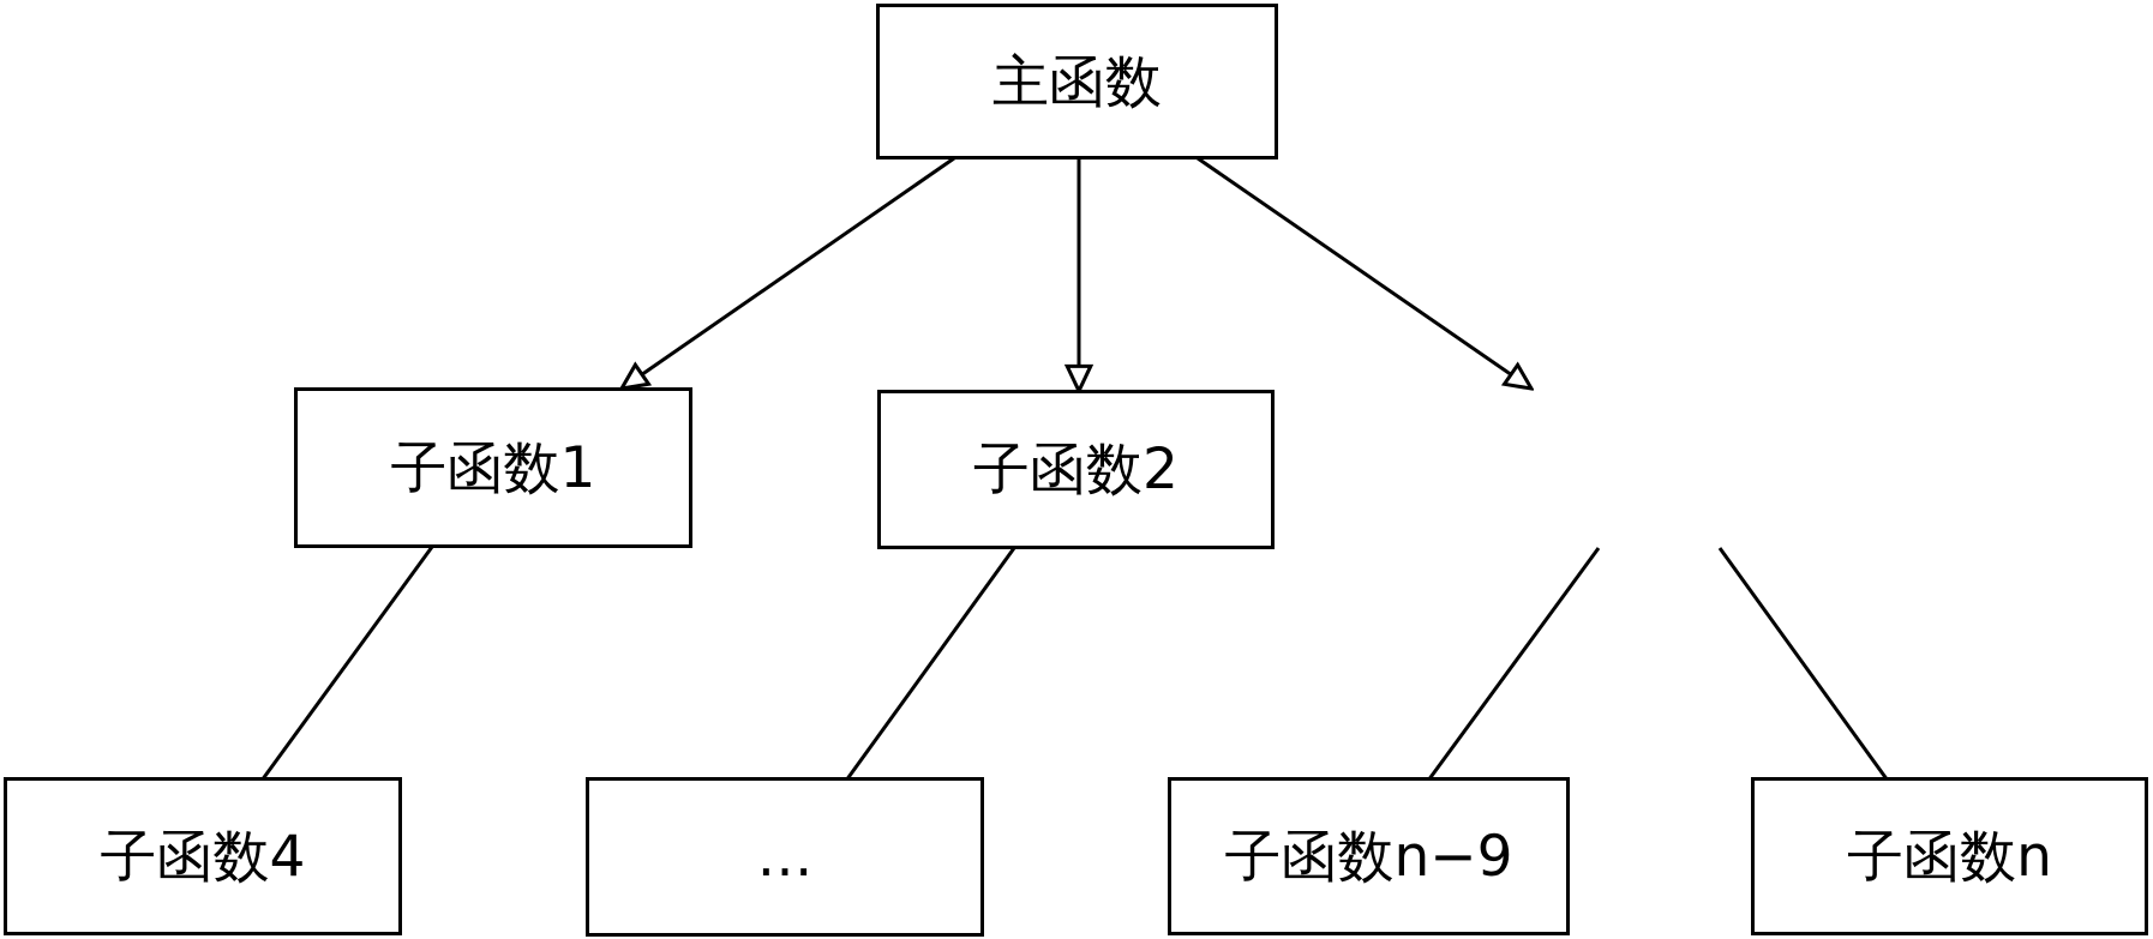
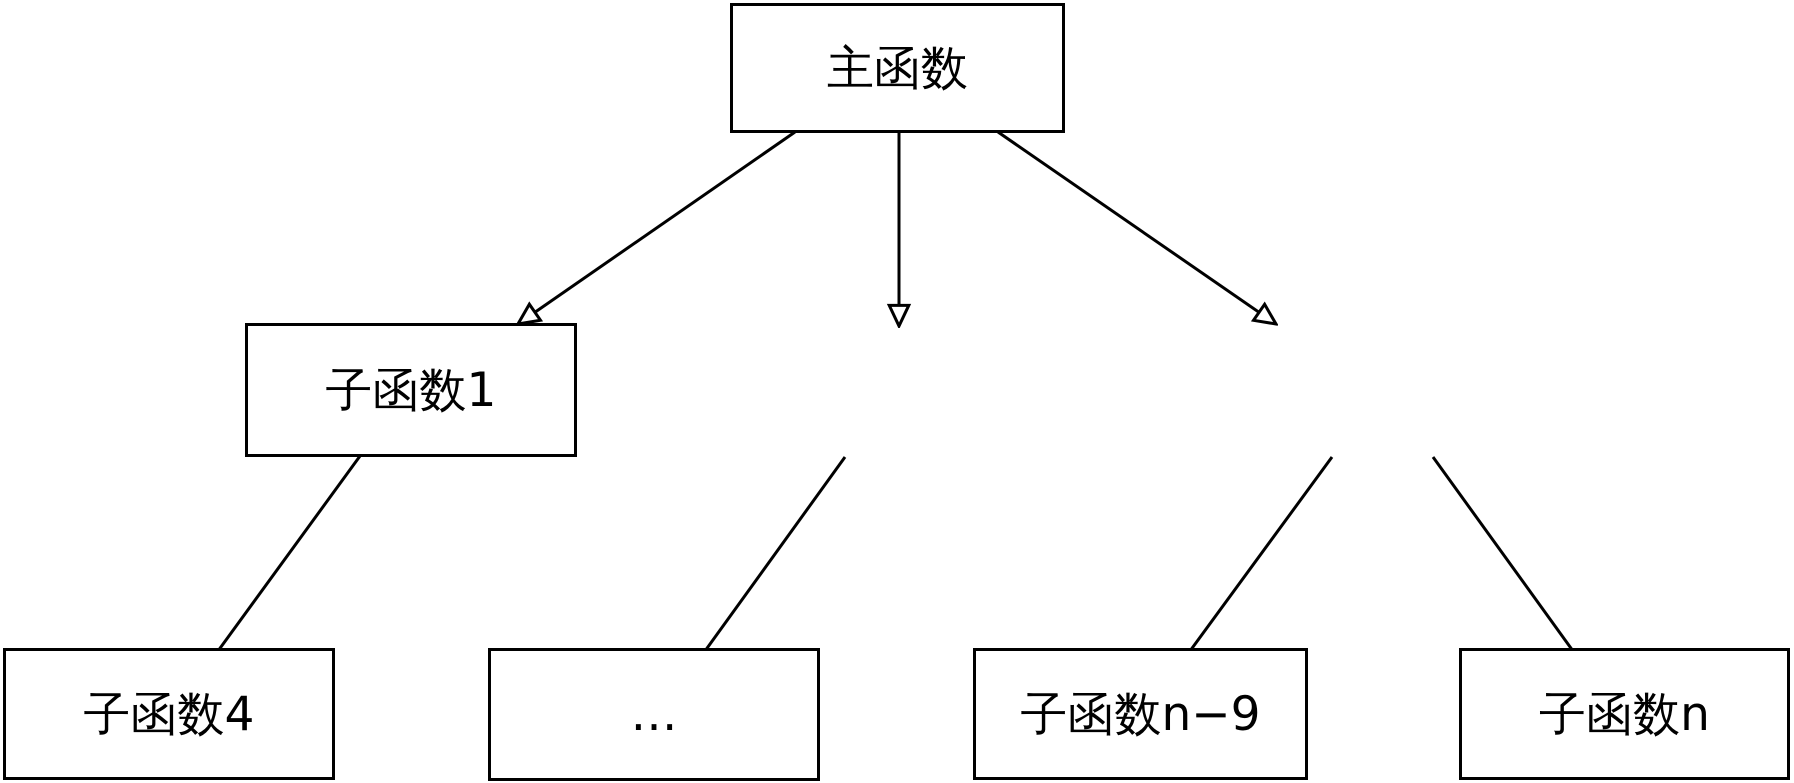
  主函数
  子函数1
- 子函数2
  子函数4
  …
  子函数n−9
  子函数n
